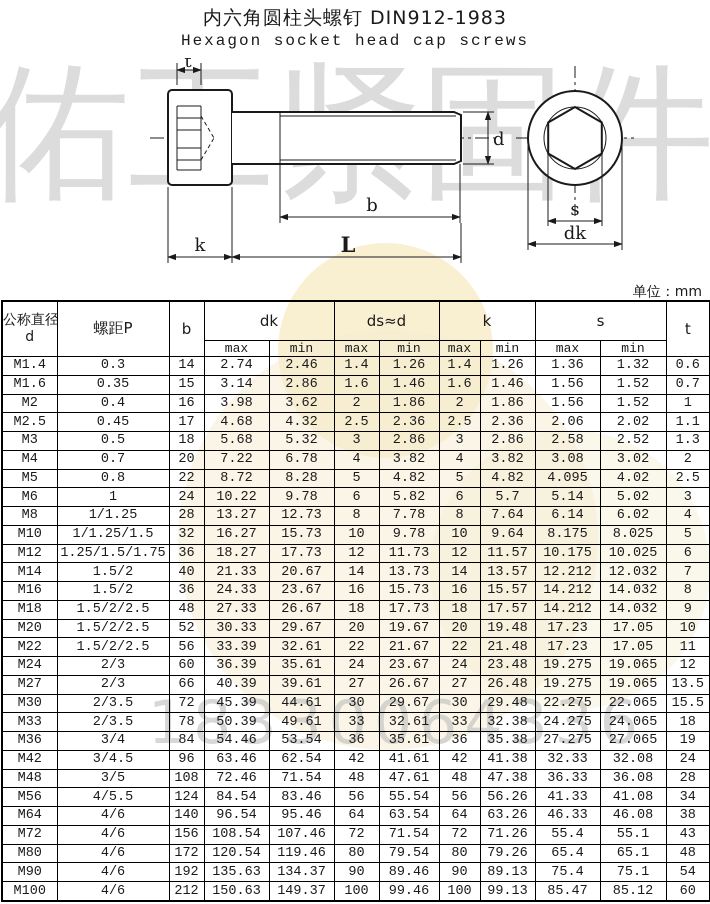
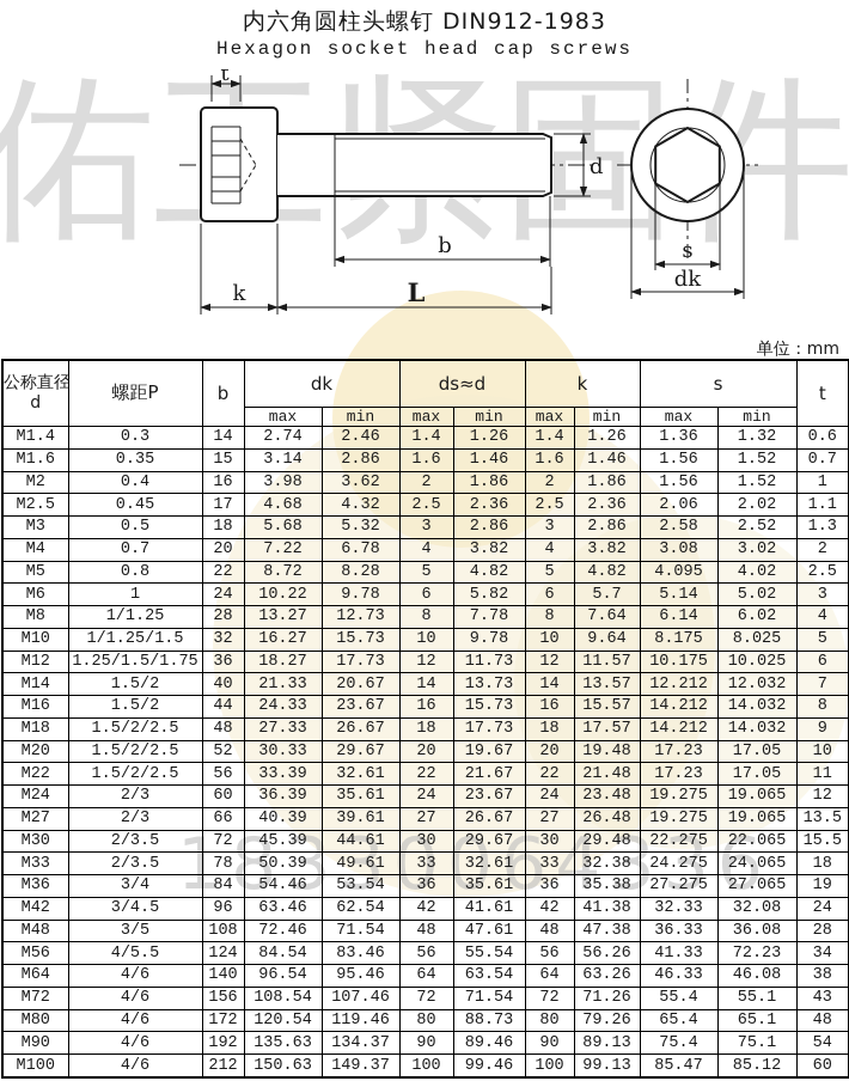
  18330064336
  内六角圆柱头螺钉 DIN912-1983
  Hexagon socket head cap screws
  t
  d
  b
  k
  L
  s
  dk
  单位：mm
  公称直径 d	螺距P	b	dk	ds≈d	k	s	t
  max	min	max	min	max	min	max	min
  M1.4	0.3	14	2.74	2.46	1.4	1.26	1.4	1.26	1.36	1.32	0.6
  M1.6	0.35	15	3.14	2.86	1.6	1.46	1.6	1.46	1.56	1.52	0.7
  M2	0.4	16	3.98	3.62	2	1.86	2	1.86	1.56	1.52	1
  M2.5	0.45	17	4.68	4.32	2.5	2.36	2.5	2.36	2.06	2.02	1.1
  M3	0.5	18	5.68	5.32	3	2.86	3	2.86	2.58	2.52	1.3
  M4	0.7	20	7.22	6.78	4	3.82	4	3.82	3.08	3.02	2
  M5	0.8	22	8.72	8.28	5	4.82	5	4.82	4.095	4.02	2.5
  M6	1	24	10.22	9.78	6	5.82	6	5.7	5.14	5.02	3
  M8	1/1.25	28	13.27	12.73	8	7.78	8	7.64	6.14	6.02	4
  M10	1/1.25/1.5	32	16.27	15.73	10	9.78	10	9.64	8.175	8.025	5
  M12	1.25/1.5/1.75	36	18.27	17.73	12	11.73	12	11.57	10.175	10.025	6
  M14	1.5/2	40	21.33	20.67	14	13.73	14	13.57	12.212	12.032	7
- M16	1.5/2	36	24.33	23.67	16	15.73	16	15.57	14.212	14.032	8
+ M16	1.5/2	44	24.33	23.67	16	15.73	16	15.57	14.212	14.032	8
  M18	1.5/2/2.5	48	27.33	26.67	18	17.73	18	17.57	14.212	14.032	9
  M20	1.5/2/2.5	52	30.33	29.67	20	19.67	20	19.48	17.23	17.05	10
  M22	1.5/2/2.5	56	33.39	32.61	22	21.67	22	21.48	17.23	17.05	11
  M24	2/3	60	36.39	35.61	24	23.67	24	23.48	19.275	19.065	12
  M27	2/3	66	40.39	39.61	27	26.67	27	26.48	19.275	19.065	13.5
  M30	2/3.5	72	45.39	44.61	30	29.67	30	29.48	22.275	22.065	15.5
  M33	2/3.5	78	50.39	49.61	33	32.61	33	32.38	24.275	24.065	18
  M36	3/4	84	54.46	53.54	36	35.61	36	35.38	27.275	27.065	19
  M42	3/4.5	96	63.46	62.54	42	41.61	42	41.38	32.33	32.08	24
  M48	3/5	108	72.46	71.54	48	47.61	48	47.38	36.33	36.08	28
- M56	4/5.5	124	84.54	83.46	56	55.54	56	56.26	41.33	41.08	34
+ M56	4/5.5	124	84.54	83.46	56	55.54	56	56.26	41.33	72.23	34
  M64	4/6	140	96.54	95.46	64	63.54	64	63.26	46.33	46.08	38
  M72	4/6	156	108.54	107.46	72	71.54	72	71.26	55.4	55.1	43
- M80	4/6	172	120.54	119.46	80	79.54	80	79.26	65.4	65.1	48
+ M80	4/6	172	120.54	119.46	80	88.73	80	79.26	65.4	65.1	48
  M90	4/6	192	135.63	134.37	90	89.46	90	89.13	75.4	75.1	54
  M100	4/6	212	150.63	149.37	100	99.46	100	99.13	85.47	85.12	60
